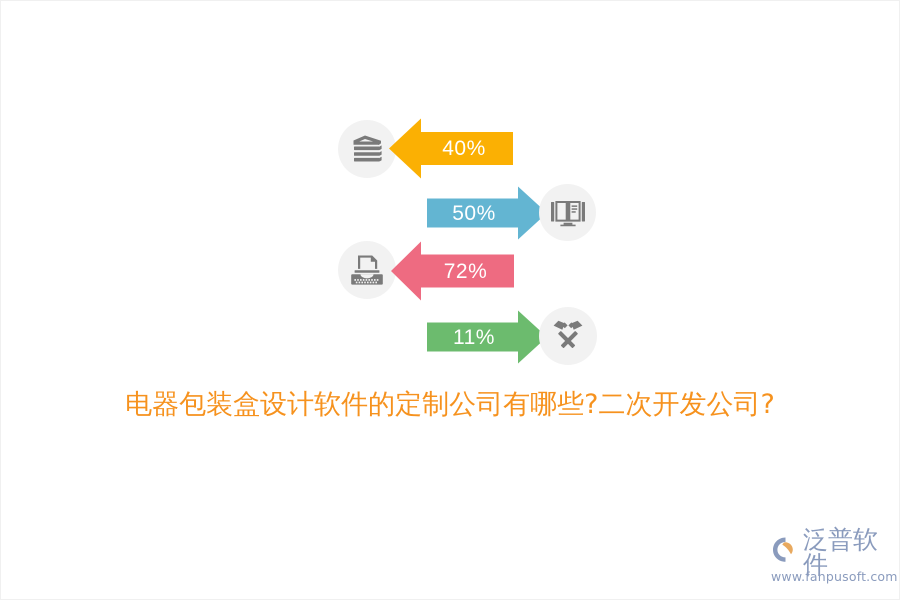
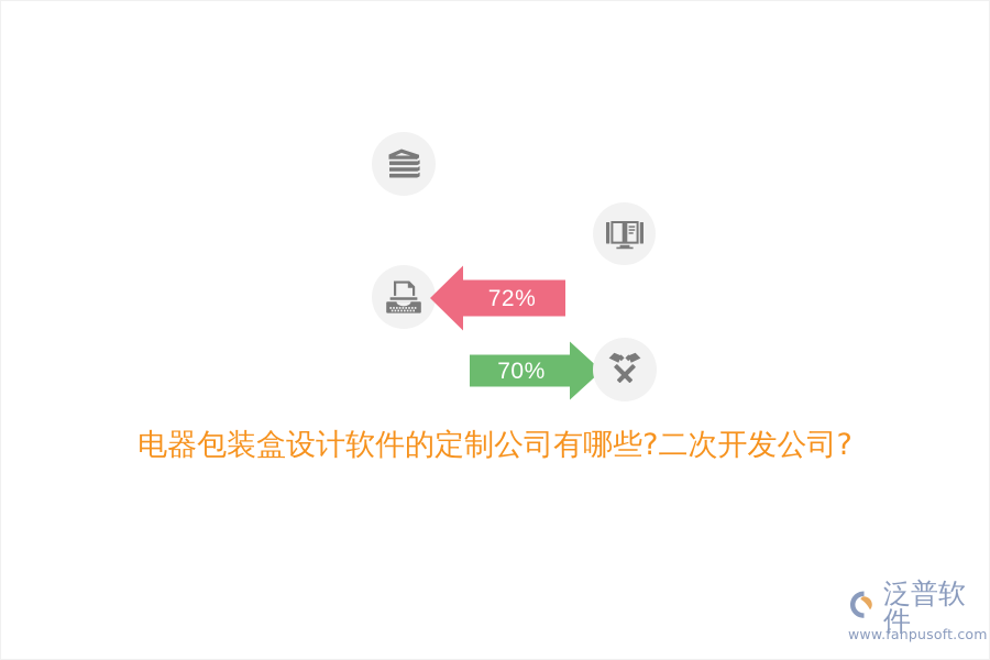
- 40%
- 50%
  72%
- 11%
+ 70%
  电器包装盒设计软件的定制公司有哪些?二次开发公司?
  泛普软件
  www.fanpusoft.com
